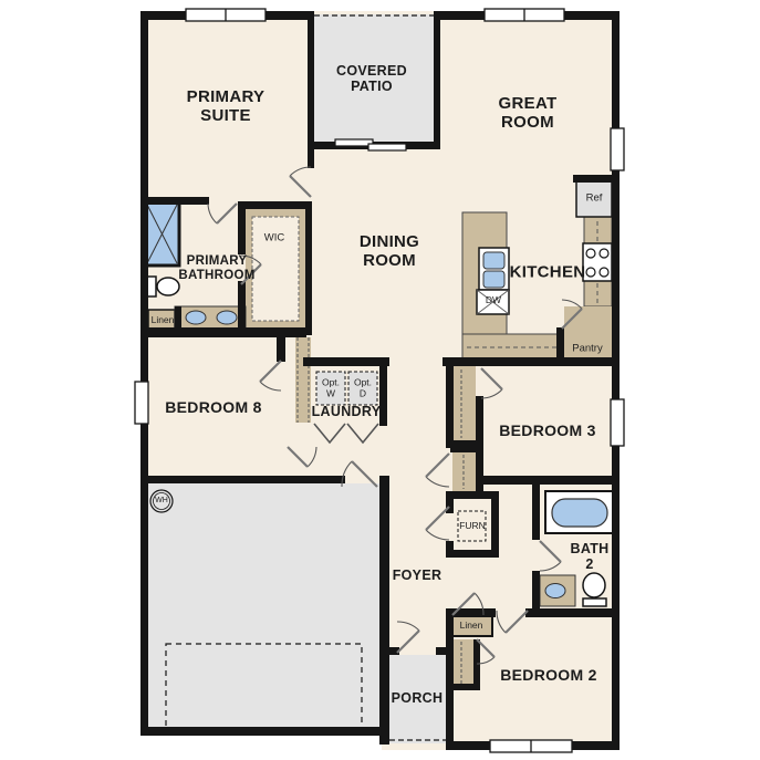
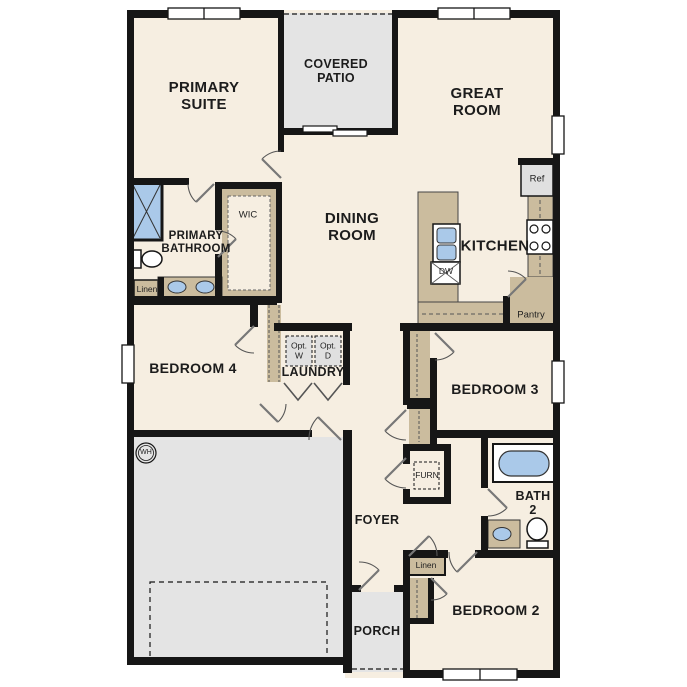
  PRIMARY
  SUITE
  COVERED
  PATIO
  GREAT
  ROOM
  DINING
  ROOM
  KITCHEN
  PRIMARY
  BATHROOM
  WIC
  Linen
- BEDROOM 8
+ BEDROOM 4
  LAUNDRY
  Opt.
  W
  Opt.
  D
  Pantry
  Ref
  DW
  BEDROOM 3
  FURN
  FOYER
  BATH
  2
  PORCH
  Linen
  BEDROOM 2
